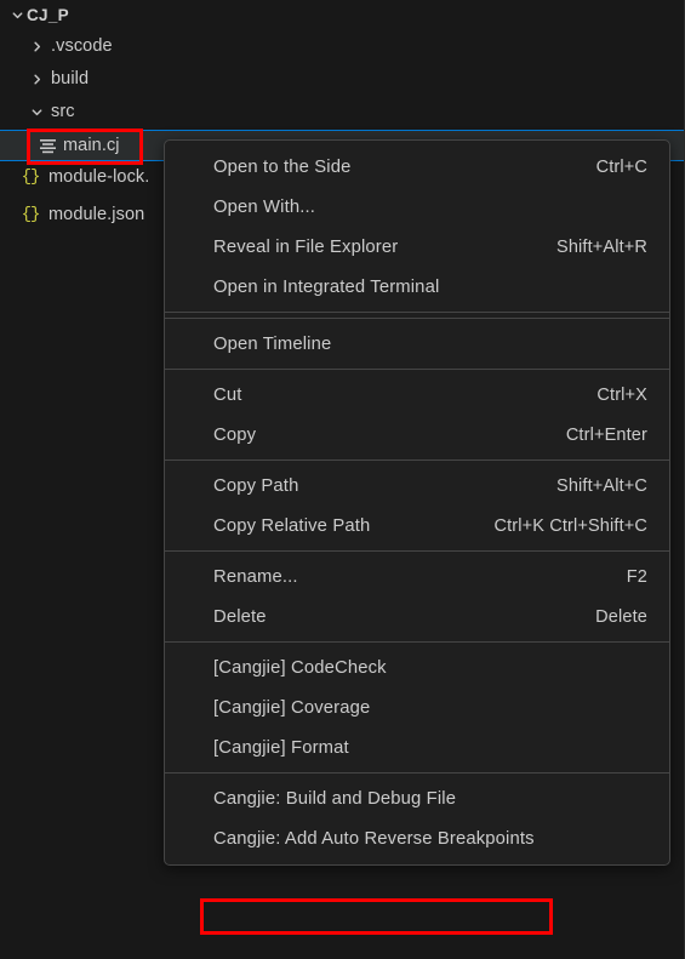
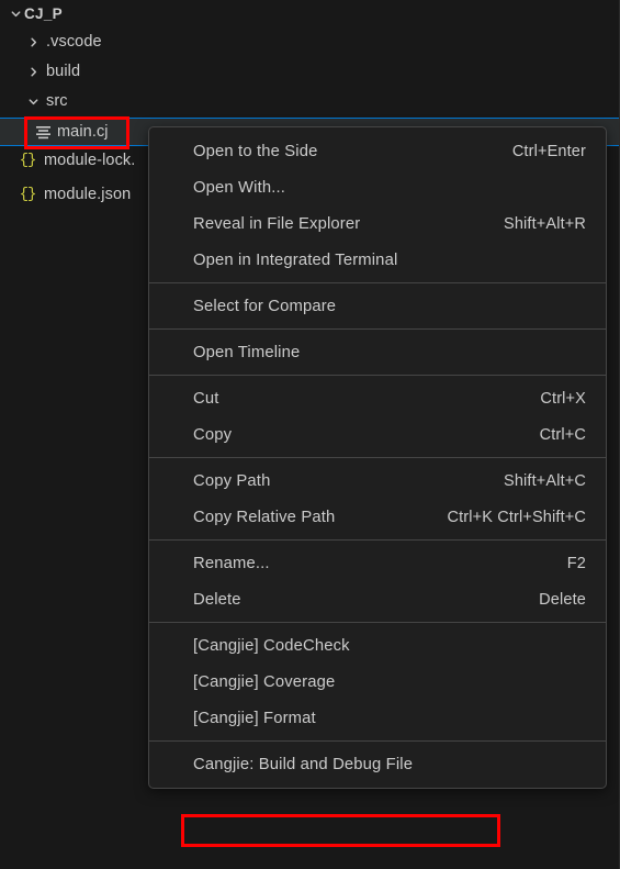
  CJ_P
  .vscode
  build
  src
  main.cj
  {}
  module-lock.
  {}
  module.json
  Open to the Side
- Ctrl+C
+ Ctrl+Enter
  Open With...
  Reveal in File Explorer
  Shift+Alt+R
  Open in Integrated Terminal
+ Select for Compare
  Open Timeline
  Cut
  Ctrl+X
  Copy
- Ctrl+Enter
+ Ctrl+C
  Copy Path
  Shift+Alt+C
  Copy Relative Path
  Ctrl+K Ctrl+Shift+C
  Rename...
  F2
  Delete
  Delete
  [Cangjie] CodeCheck
  [Cangjie] Coverage
  [Cangjie] Format
  Cangjie: Build and Debug File
- Cangjie: Add Auto Reverse Breakpoints
